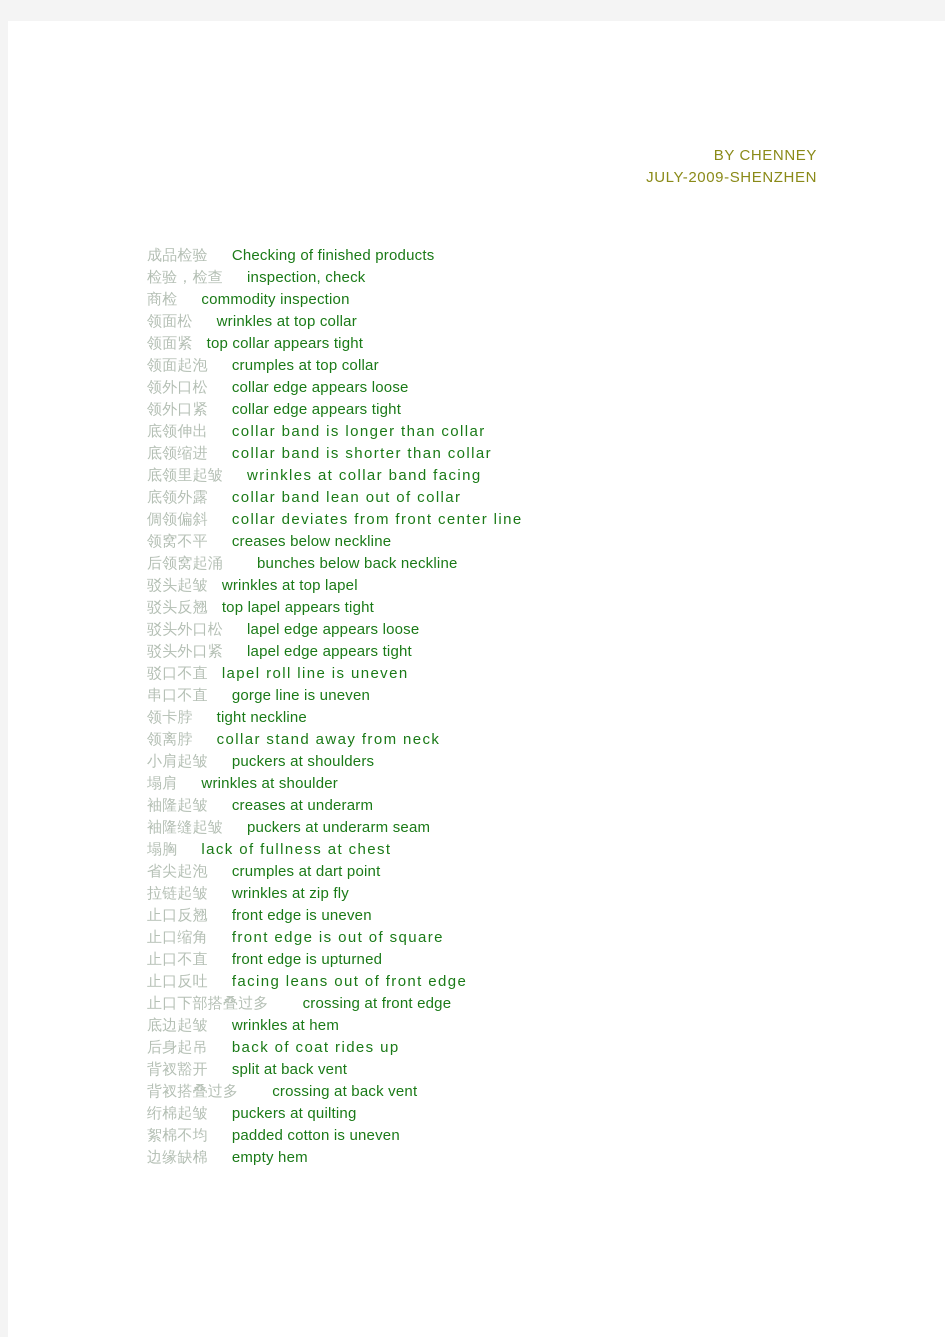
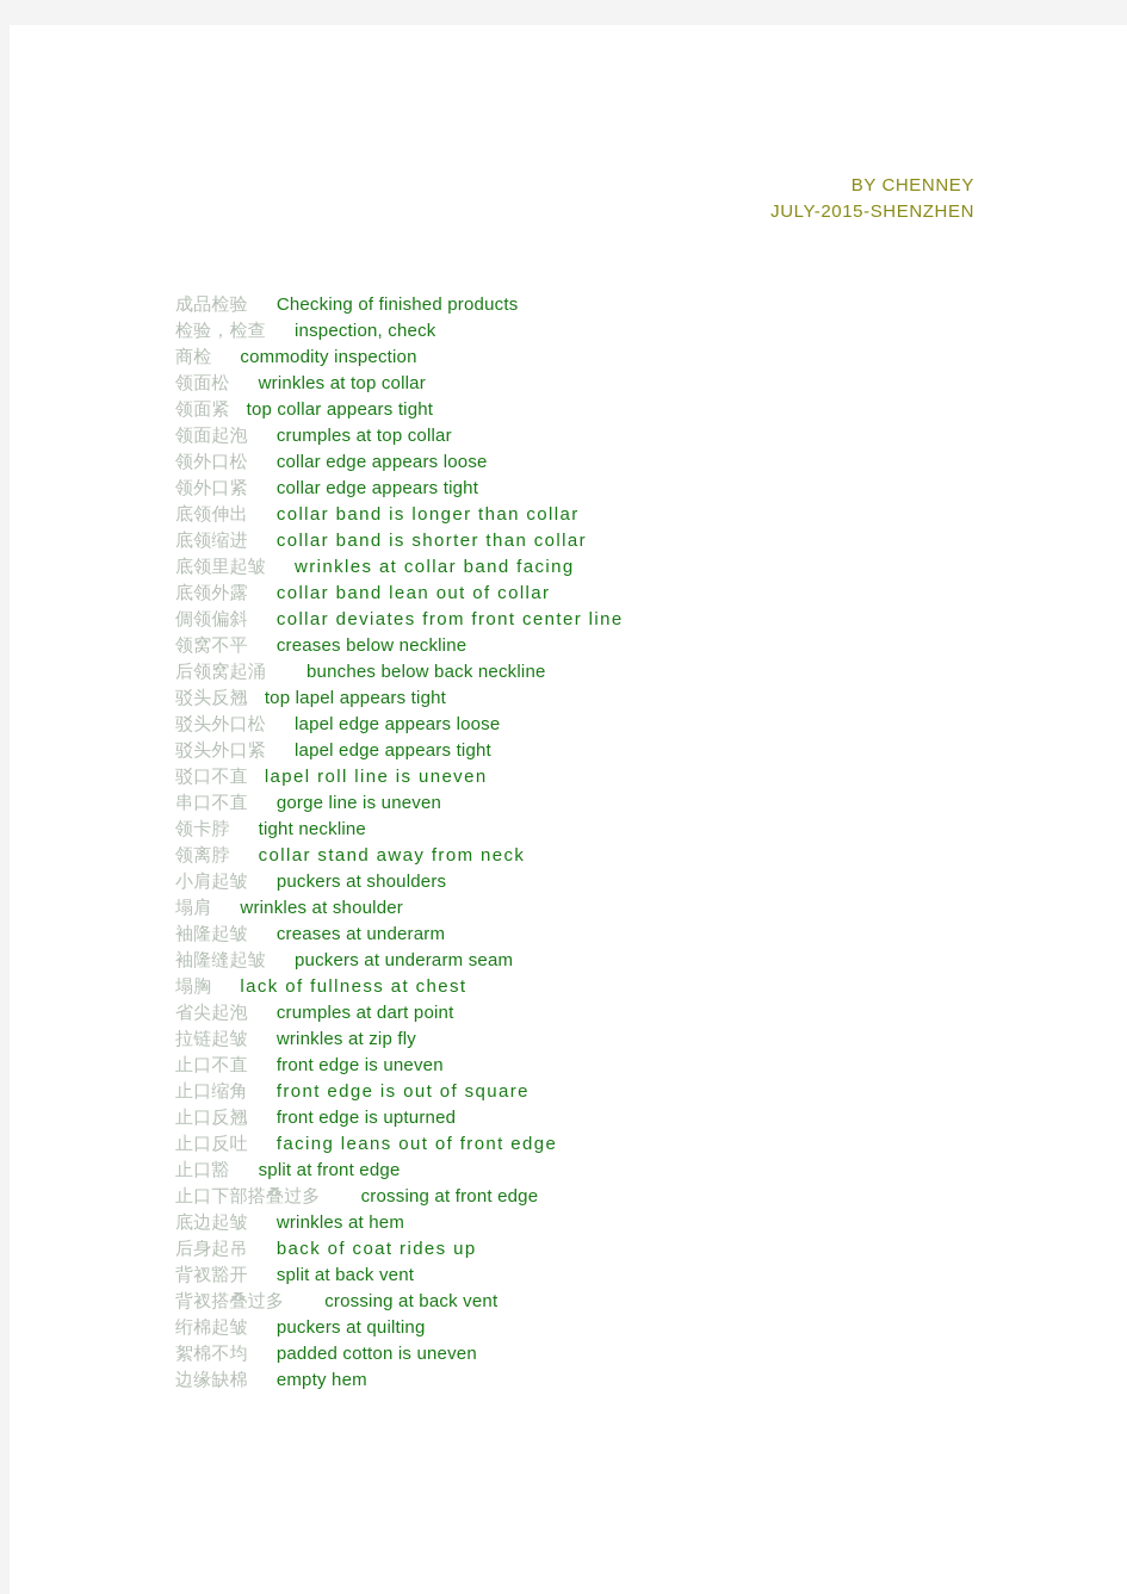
  BY CHENNEY
- JULY-2009-SHENZHEN
+ JULY-2015-SHENZHEN
  成品检验 Checking of finished products
  检验，检查 inspection, check
  商检 commodity inspection
  领面松 wrinkles at top collar
  领面紧 top collar appears tight
  领面起泡 crumples at top collar
  领外口松 collar edge appears loose
  领外口紧 collar edge appears tight
  底领伸出 collar band is longer than collar
  底领缩进 collar band is shorter than collar
  底领里起皱 wrinkles at collar band facing
  底领外露 collar band lean out of collar
  倜领偏斜 collar deviates from front center line
  领窝不平 creases below neckline
  后领窝起涌 bunches below back neckline
- 驳头起皱 wrinkles at top lapel
  驳头反翘 top lapel appears tight
  驳头外口松 lapel edge appears loose
  驳头外口紧 lapel edge appears tight
  驳口不直 lapel roll line is uneven
  串口不直 gorge line is uneven
  领卡脖 tight neckline
  领离脖 collar stand away from neck
  小肩起皱 puckers at shoulders
  塌肩 wrinkles at shoulder
  袖隆起皱 creases at underarm
  袖隆缝起皱 puckers at underarm seam
  塌胸 lack of fullness at chest
  省尖起泡 crumples at dart point
  拉链起皱 wrinkles at zip fly
- 止口反翘 front edge is uneven
+ 止口不直 front edge is uneven
  止口缩角 front edge is out of square
- 止口不直 front edge is upturned
+ 止口反翘 front edge is upturned
  止口反吐 facing leans out of front edge
+ 止口豁 split at front edge
  止口下部搭叠过多 crossing at front edge
  底边起皱 wrinkles at hem
  后身起吊 back of coat rides up
  背衩豁开 split at back vent
  背衩搭叠过多 crossing at back vent
  绗棉起皱 puckers at quilting
  絮棉不均 padded cotton is uneven
  边缘缺棉 empty hem
